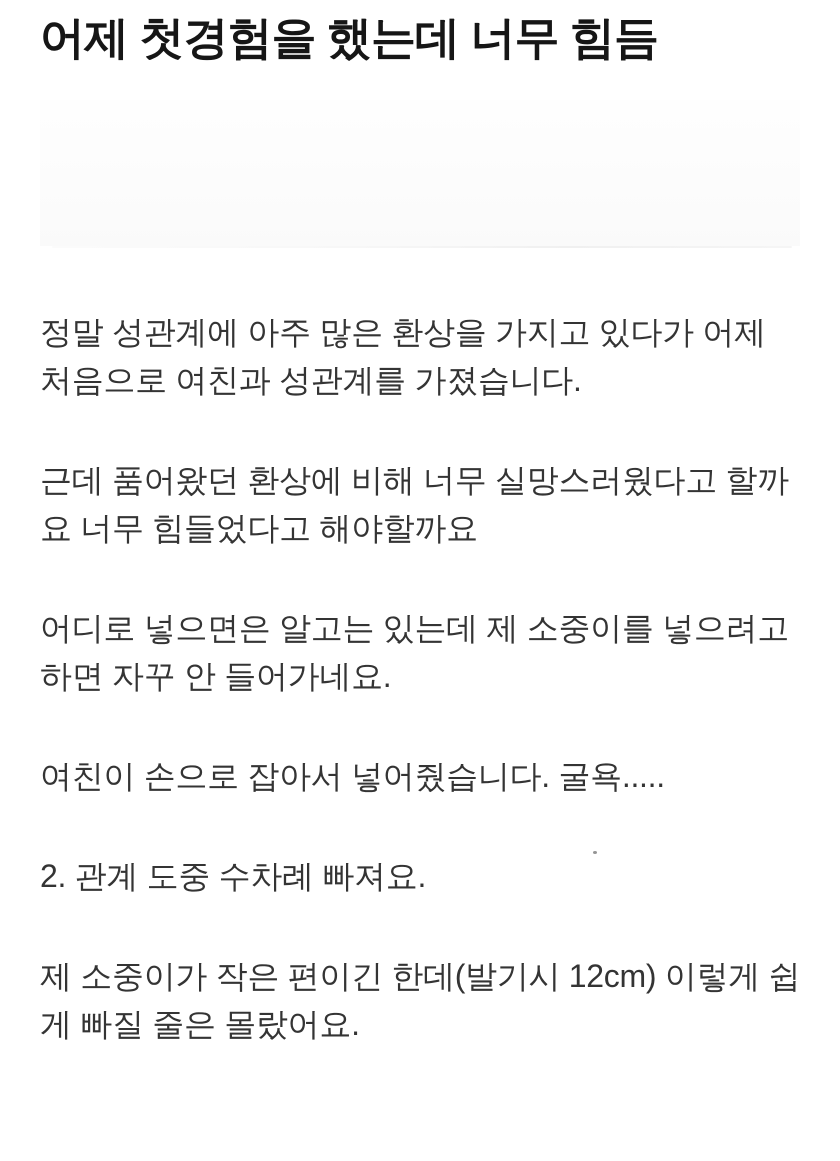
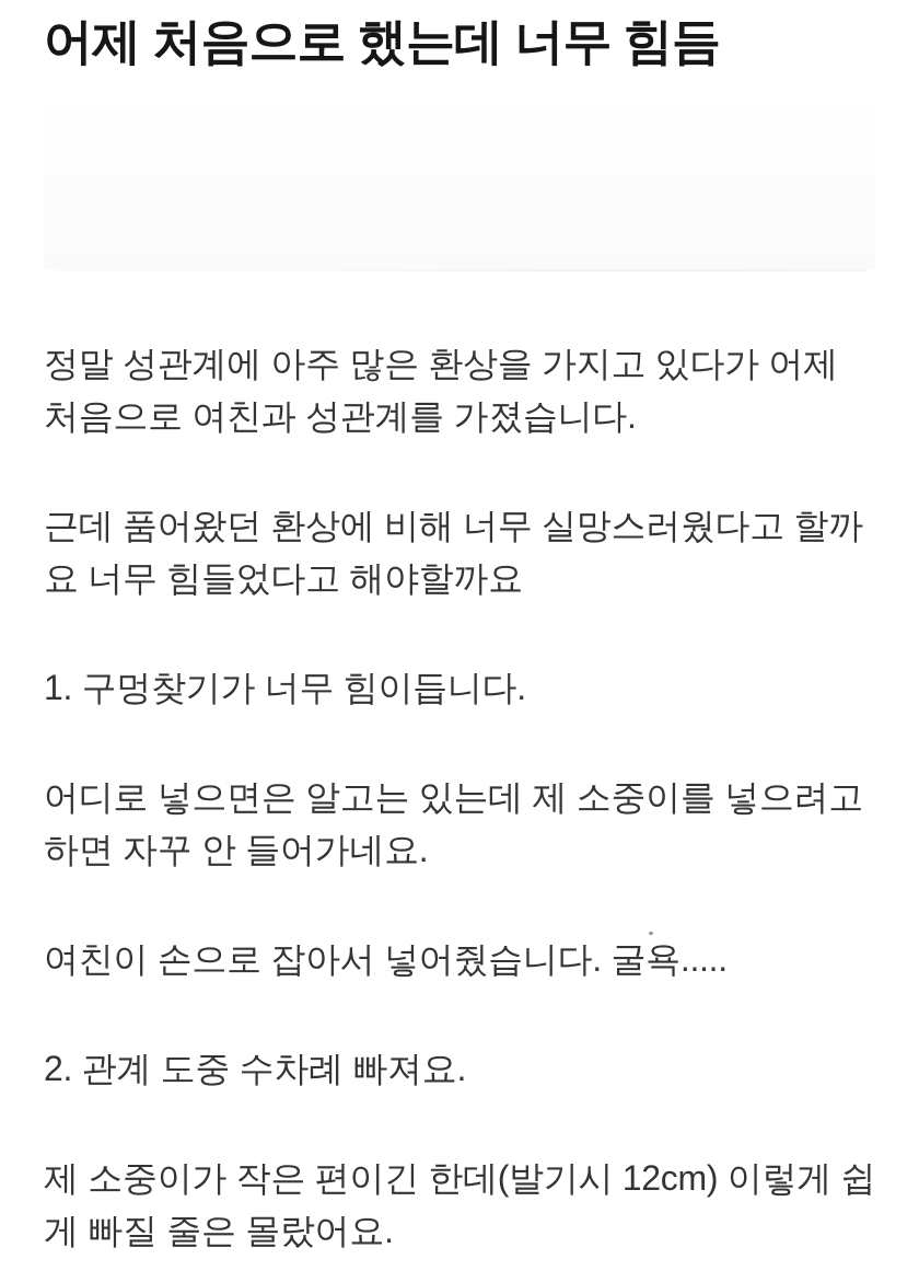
- 어제 첫경험을 했는데 너무 힘듬
+ 어제 처음으로 했는데 너무 힘듬
  정말 성관계에 아주 많은 환상을 가지고 있다가 어제 처음으로 여친과 성관계를 가졌습니다.
  근데 품어왔던 환상에 비해 너무 실망스러웠다고 할까요 너무 힘들었다고 해야할까요
+ 1. 구멍찾기가 너무 힘이듭니다.
  어디로 넣으면은 알고는 있는데 제 소중이를 넣으려고 하면 자꾸 안 들어가네요.
  여친이 손으로 잡아서 넣어줬습니다. 굴욕.....
  2. 관계 도중 수차례 빠져요.
  제 소중이가 작은 편이긴 한데(발기시 12cm) 이렇게 쉽게 빠질 줄은 몰랐어요.
